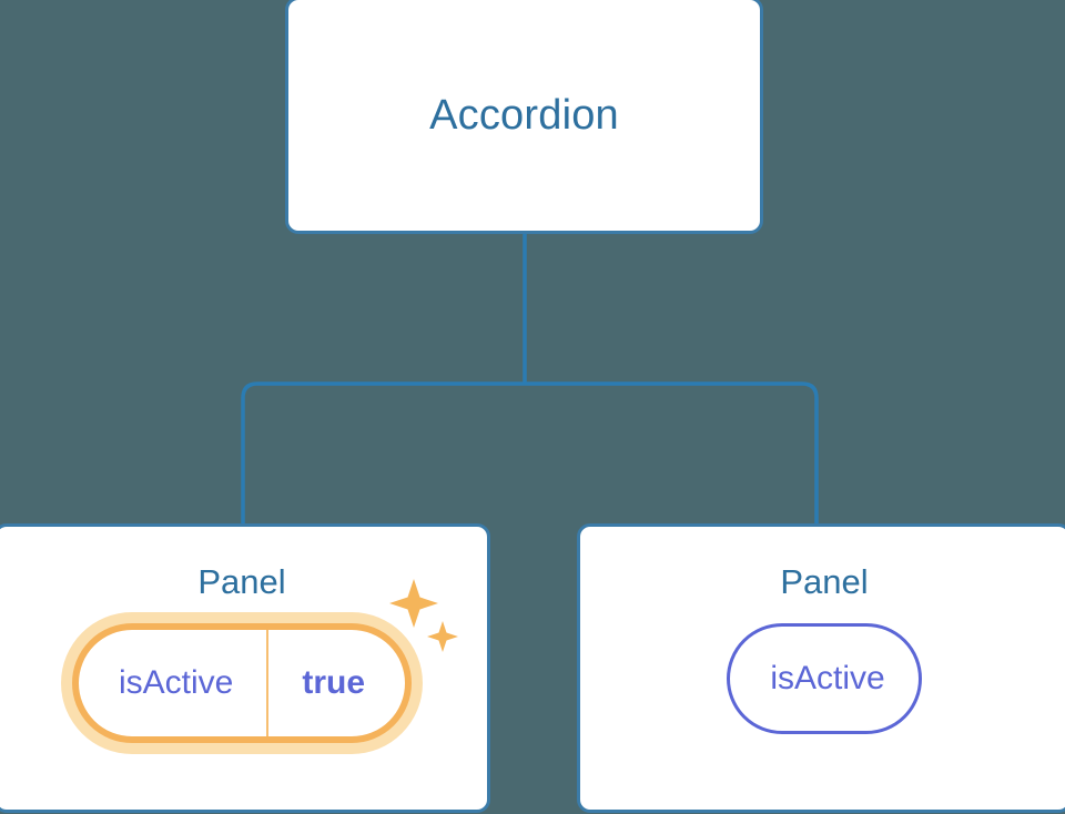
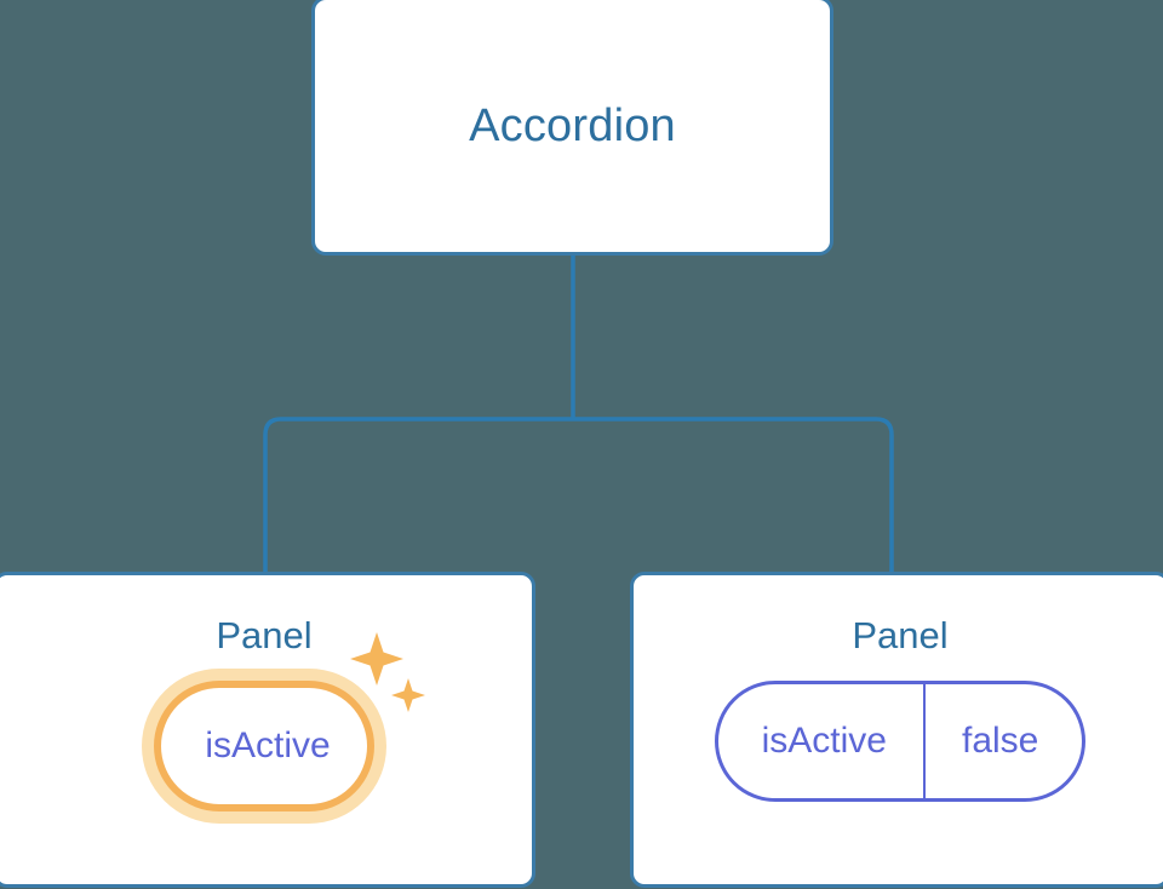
  Accordion
  Panel
  isActive
- true
  Panel
  isActive
+ false
